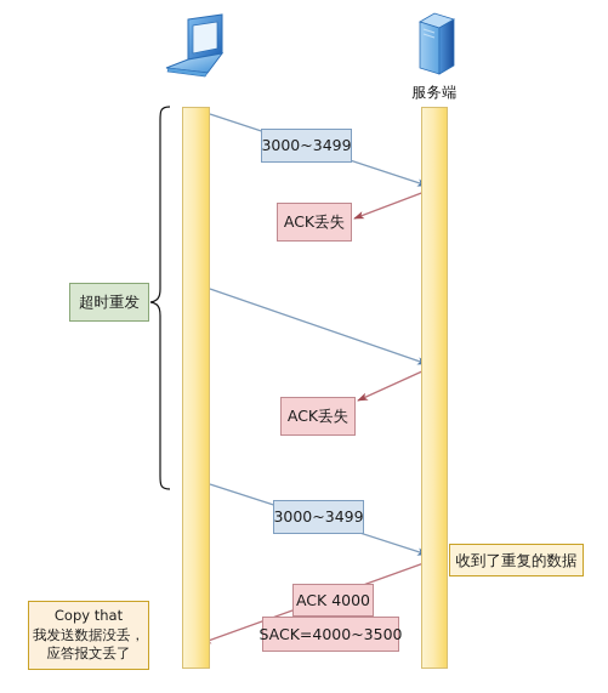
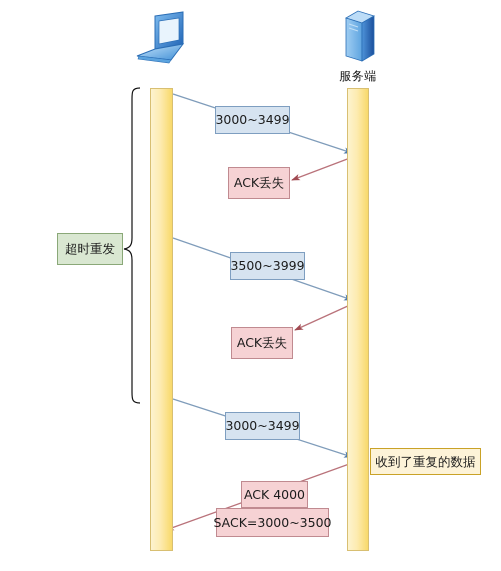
  服务端
  3000~3499
  ACK丢失
+ 3500~3999
  ACK丢失
  3000~3499
  ACK 4000
- SACK=4000~3500
+ SACK=3000~3500
  超时重发
  收到了重复的数据
- Copy that
- 我发送数据没丢，
- 应答报文丢了
